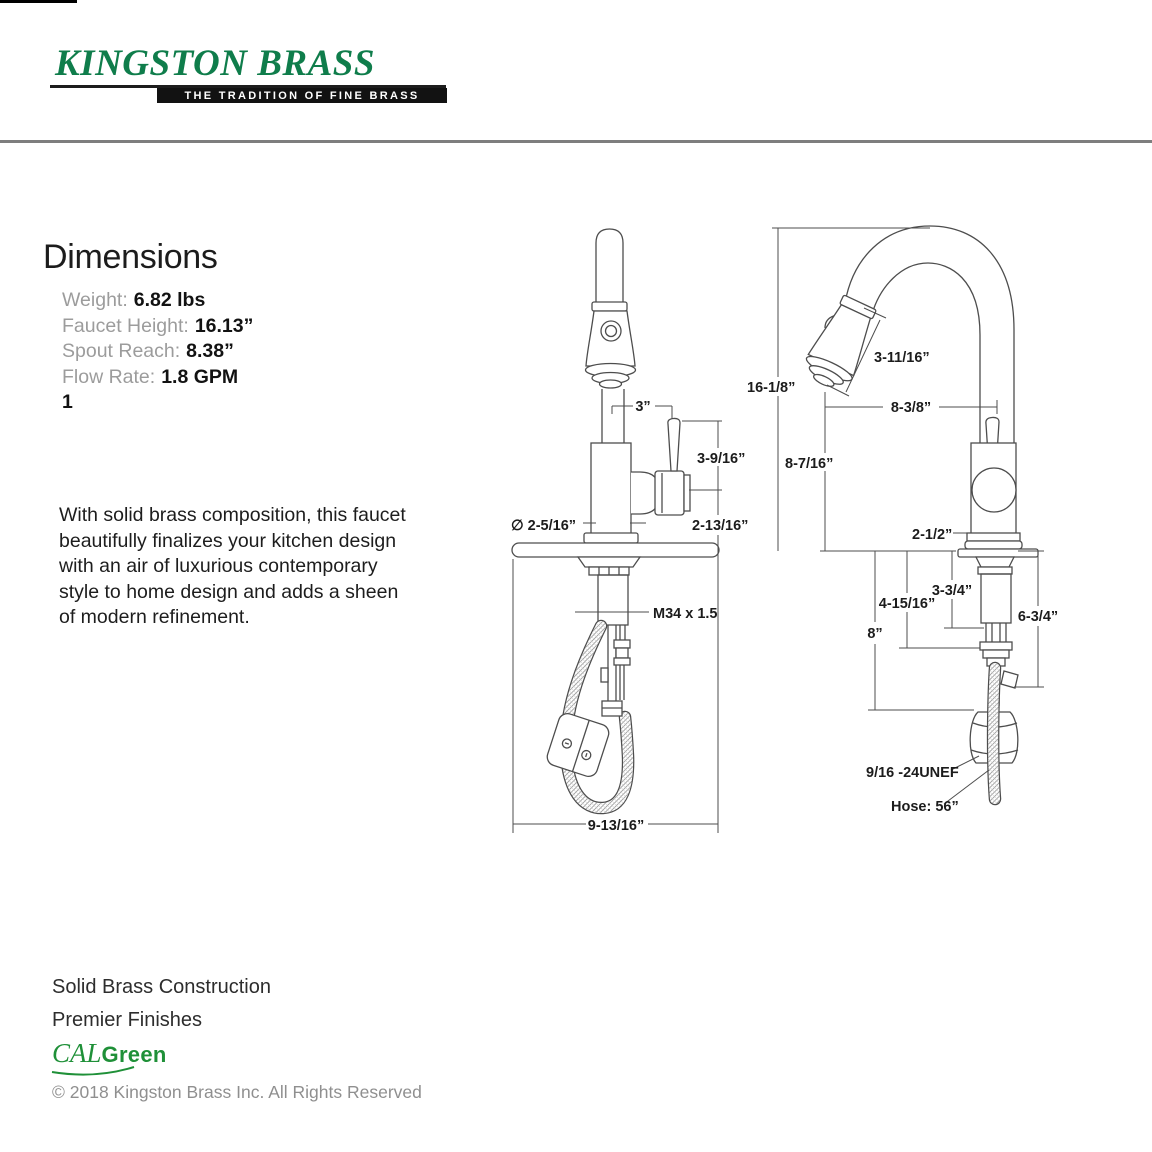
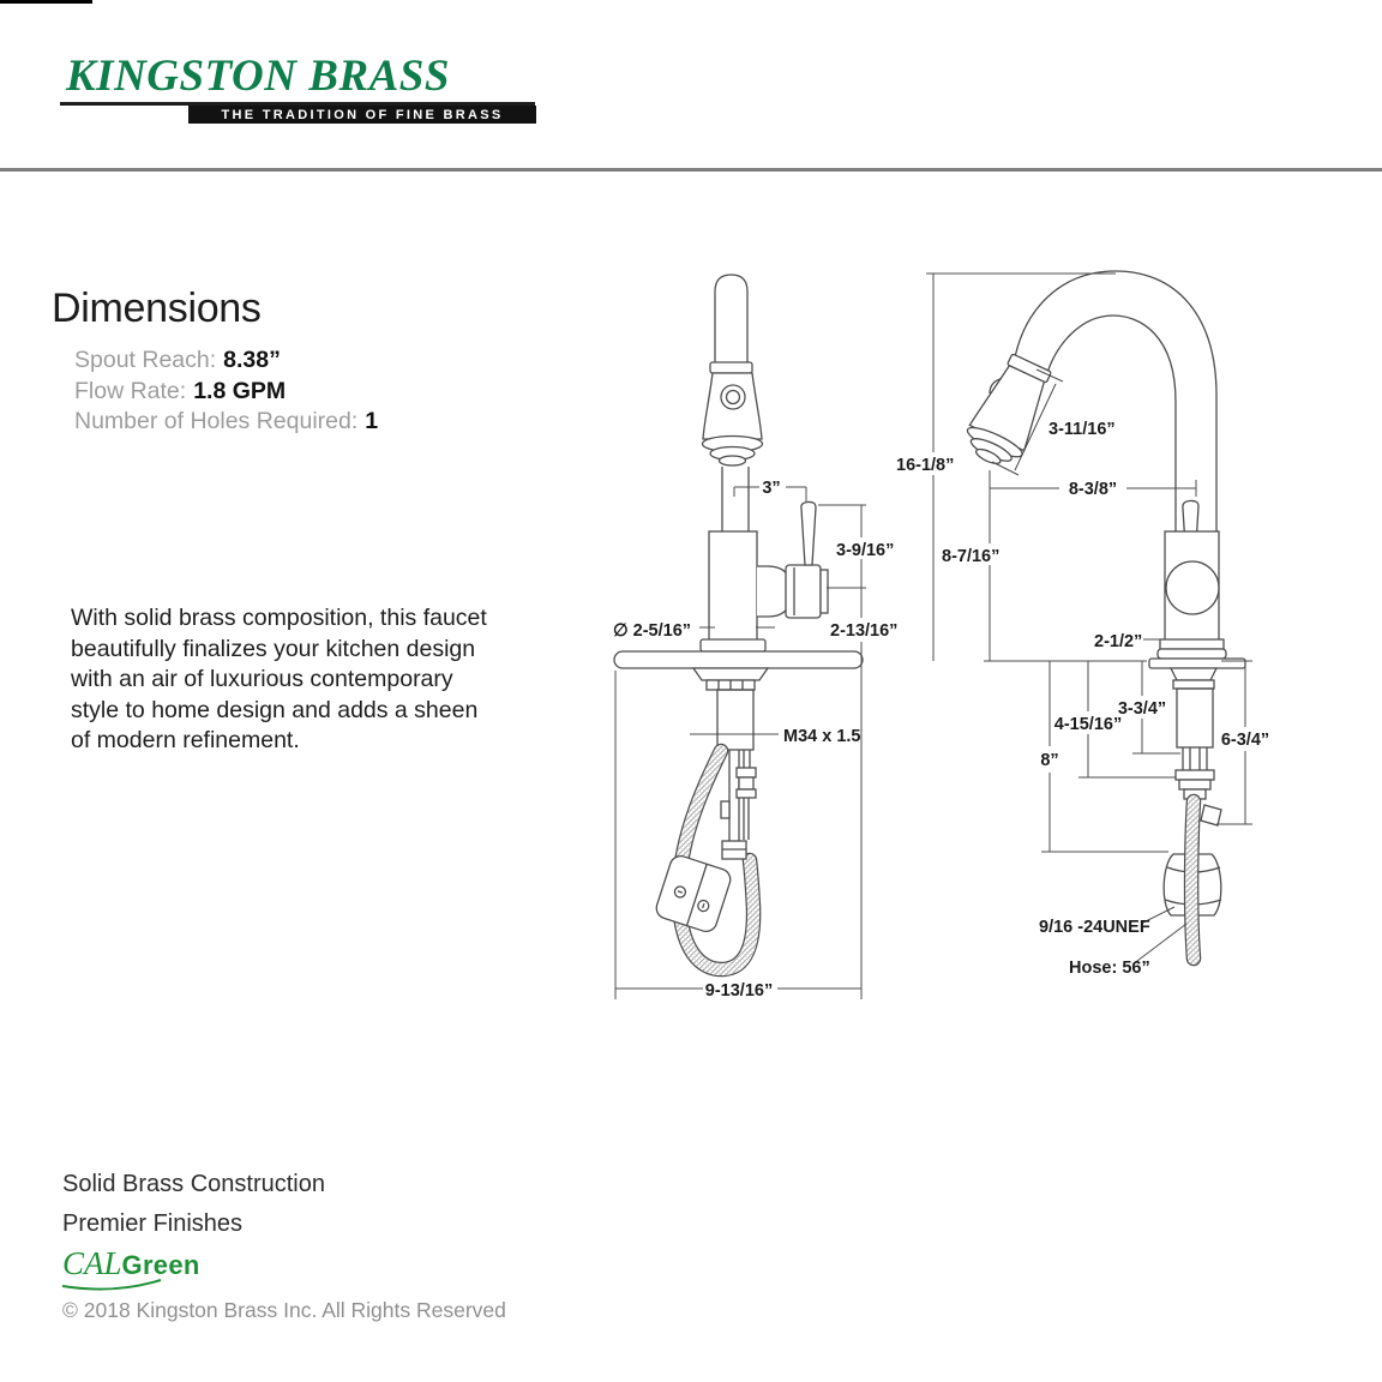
  KINGSTON BRASS
  THE TRADITION OF FINE BRASS
  Dimensions
- Weight:
- 6.82 lbs
- Faucet Height:
- 16.13”
  Spout Reach:
  8.38”
  Flow Rate:
  1.8 GPM
+ Number of Holes Required:
  1
  With solid brass composition, this faucet beautifully finalizes your kitchen design with an air of luxurious contemporary style to home design and adds a sheen of modern refinement.
  3”
  3-9/16”
  2-13/16”
  ∅ 2-5/16”
  M34 x 1.5
  9-13/16”
  16-1/8”
  3-11/16”
  8-3/8”
  8-7/16”
  2-1/2”
  3-3/4”
  4-15/16”
  8”
  6-3/4”
  9/16 -24UNEF
  Hose: 56”
  Solid Brass Construction
  Premier Finishes
  CAL
  Green
  © 2018 Kingston Brass Inc. All Rights Reserved
